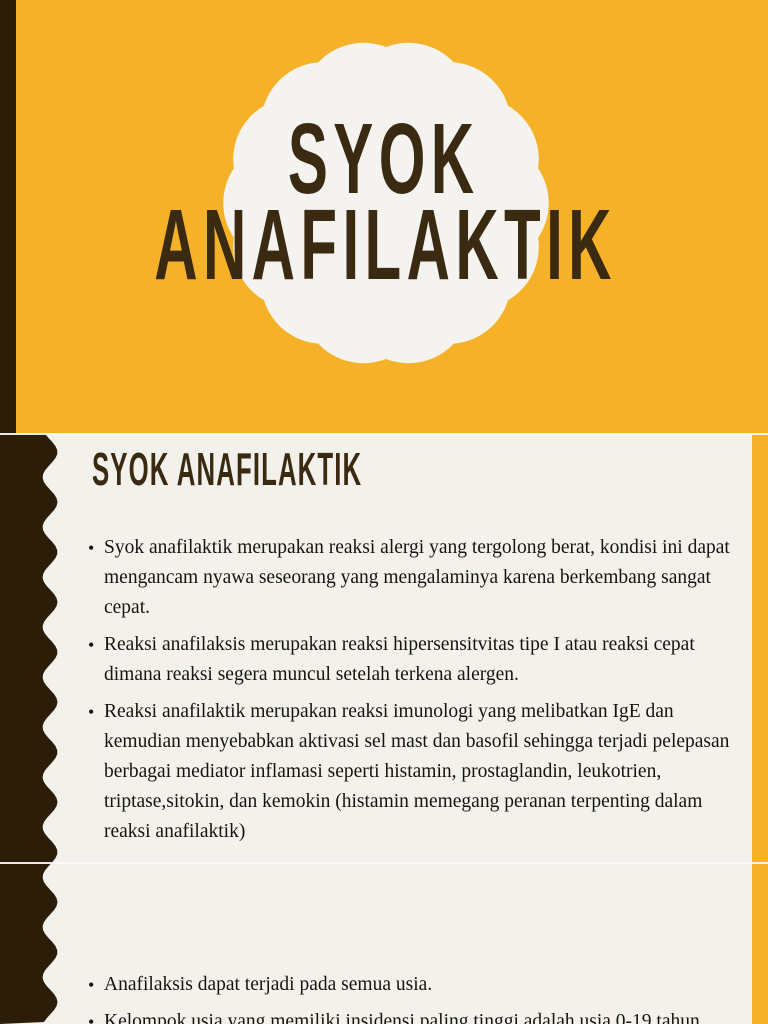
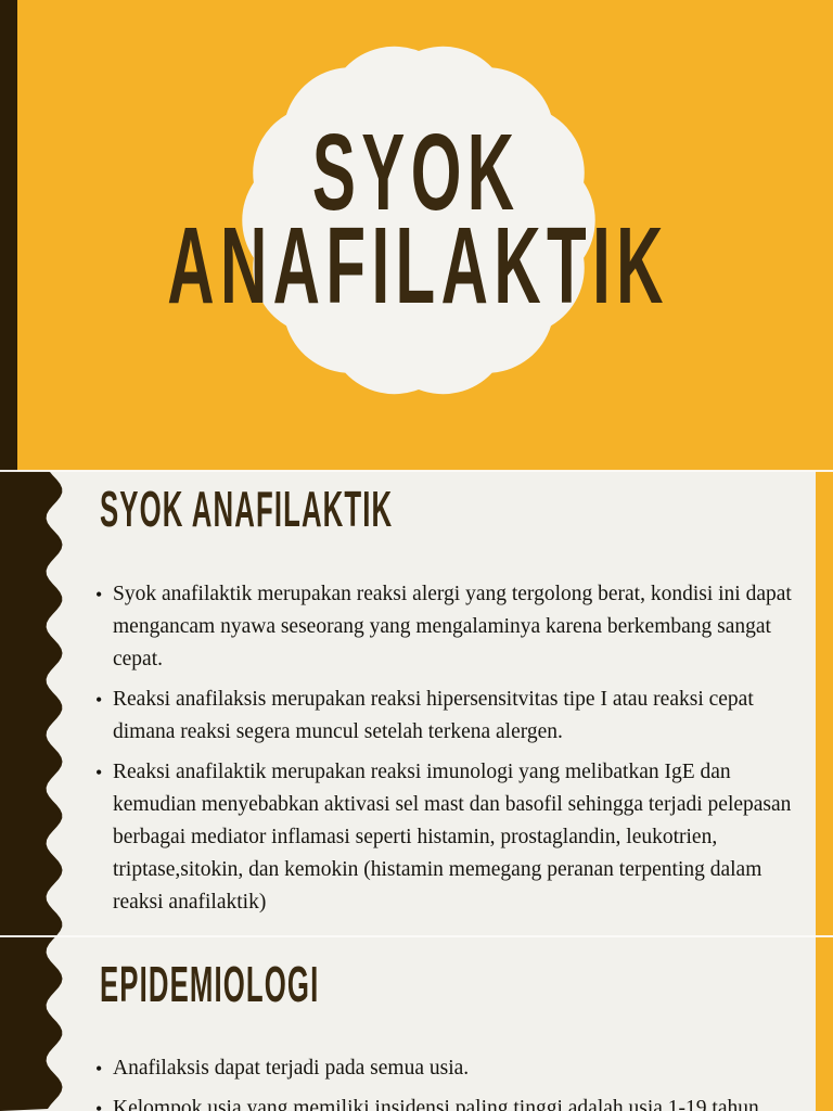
  SYOK
  ANAFILAKTIK
  SYOK ANAFILAKTIK
  •
  Syok anafilaktik merupakan reaksi alergi yang tergolong berat, kondisi ini dapat mengancam nyawa seseorang yang mengalaminya karena berkembang sangat cepat.
  •
  Reaksi anafilaksis merupakan reaksi hipersensitvitas tipe I atau reaksi cepat dimana reaksi segera muncul setelah terkena alergen.
  •
  Reaksi anafilaktik merupakan reaksi imunologi yang melibatkan IgE dan kemudian menyebabkan aktivasi sel mast dan basofil sehingga terjadi pelepasan berbagai mediator inflamasi seperti histamin, prostaglandin, leukotrien, triptase,sitokin, dan kemokin (histamin memegang peranan terpenting dalam reaksi anafilaktik)
+ EPIDEMIOLOGI
  •
  Anafilaksis dapat terjadi pada semua usia.
  •
- Kelompok usia yang memiliki insidensi paling tinggi adalah usia 0-19 tahun
+ Kelompok usia yang memiliki insidensi paling tinggi adalah usia 1-19 tahun
